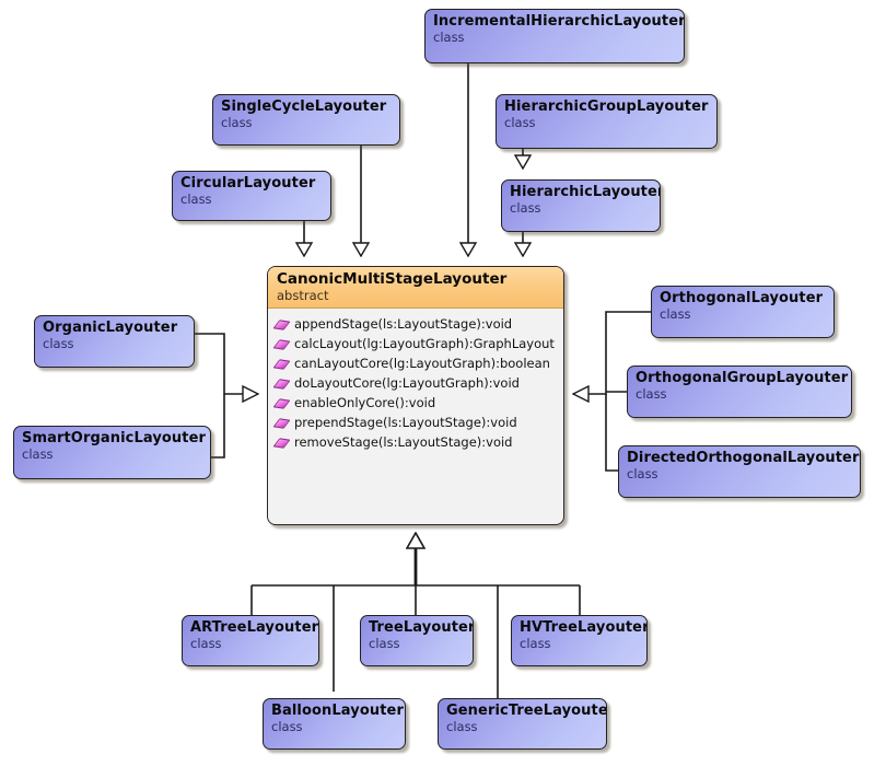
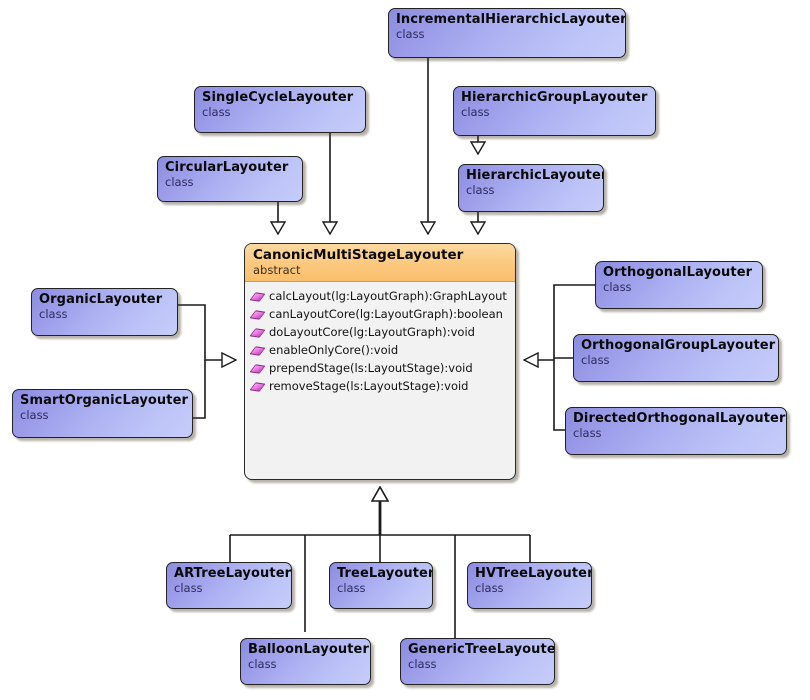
  IncrementalHierarchicLayouter
  class
  HierarchicGroupLayouter
  class
  SingleCycleLayouter
  class
  CircularLayouter
  class
  HierarchicLayoute
  class
  OrganicLayouter
  class
  SmartOrganicLayouter
  class
  OrthogonalLayouter
  class
  OrthogonalGroupLayouter
  class
  DirectedOrthogonalLayouter
  class
  ARTreeLayouter
  class
  TreeLayouter
  class
  HVTreeLayouter
  class
  BalloonLayouter
  class
  GenericTreeLayoute
  class
  CanonicMultiStageLayouter
  abstract
- appendStage(ls:LayoutStage):void
  calcLayout(lg:LayoutGraph):GraphLayout
  canLayoutCore(lg:LayoutGraph):boolean
  doLayoutCore(lg:LayoutGraph):void
  enableOnlyCore():void
  prependStage(ls:LayoutStage):void
  removeStage(ls:LayoutStage):void
